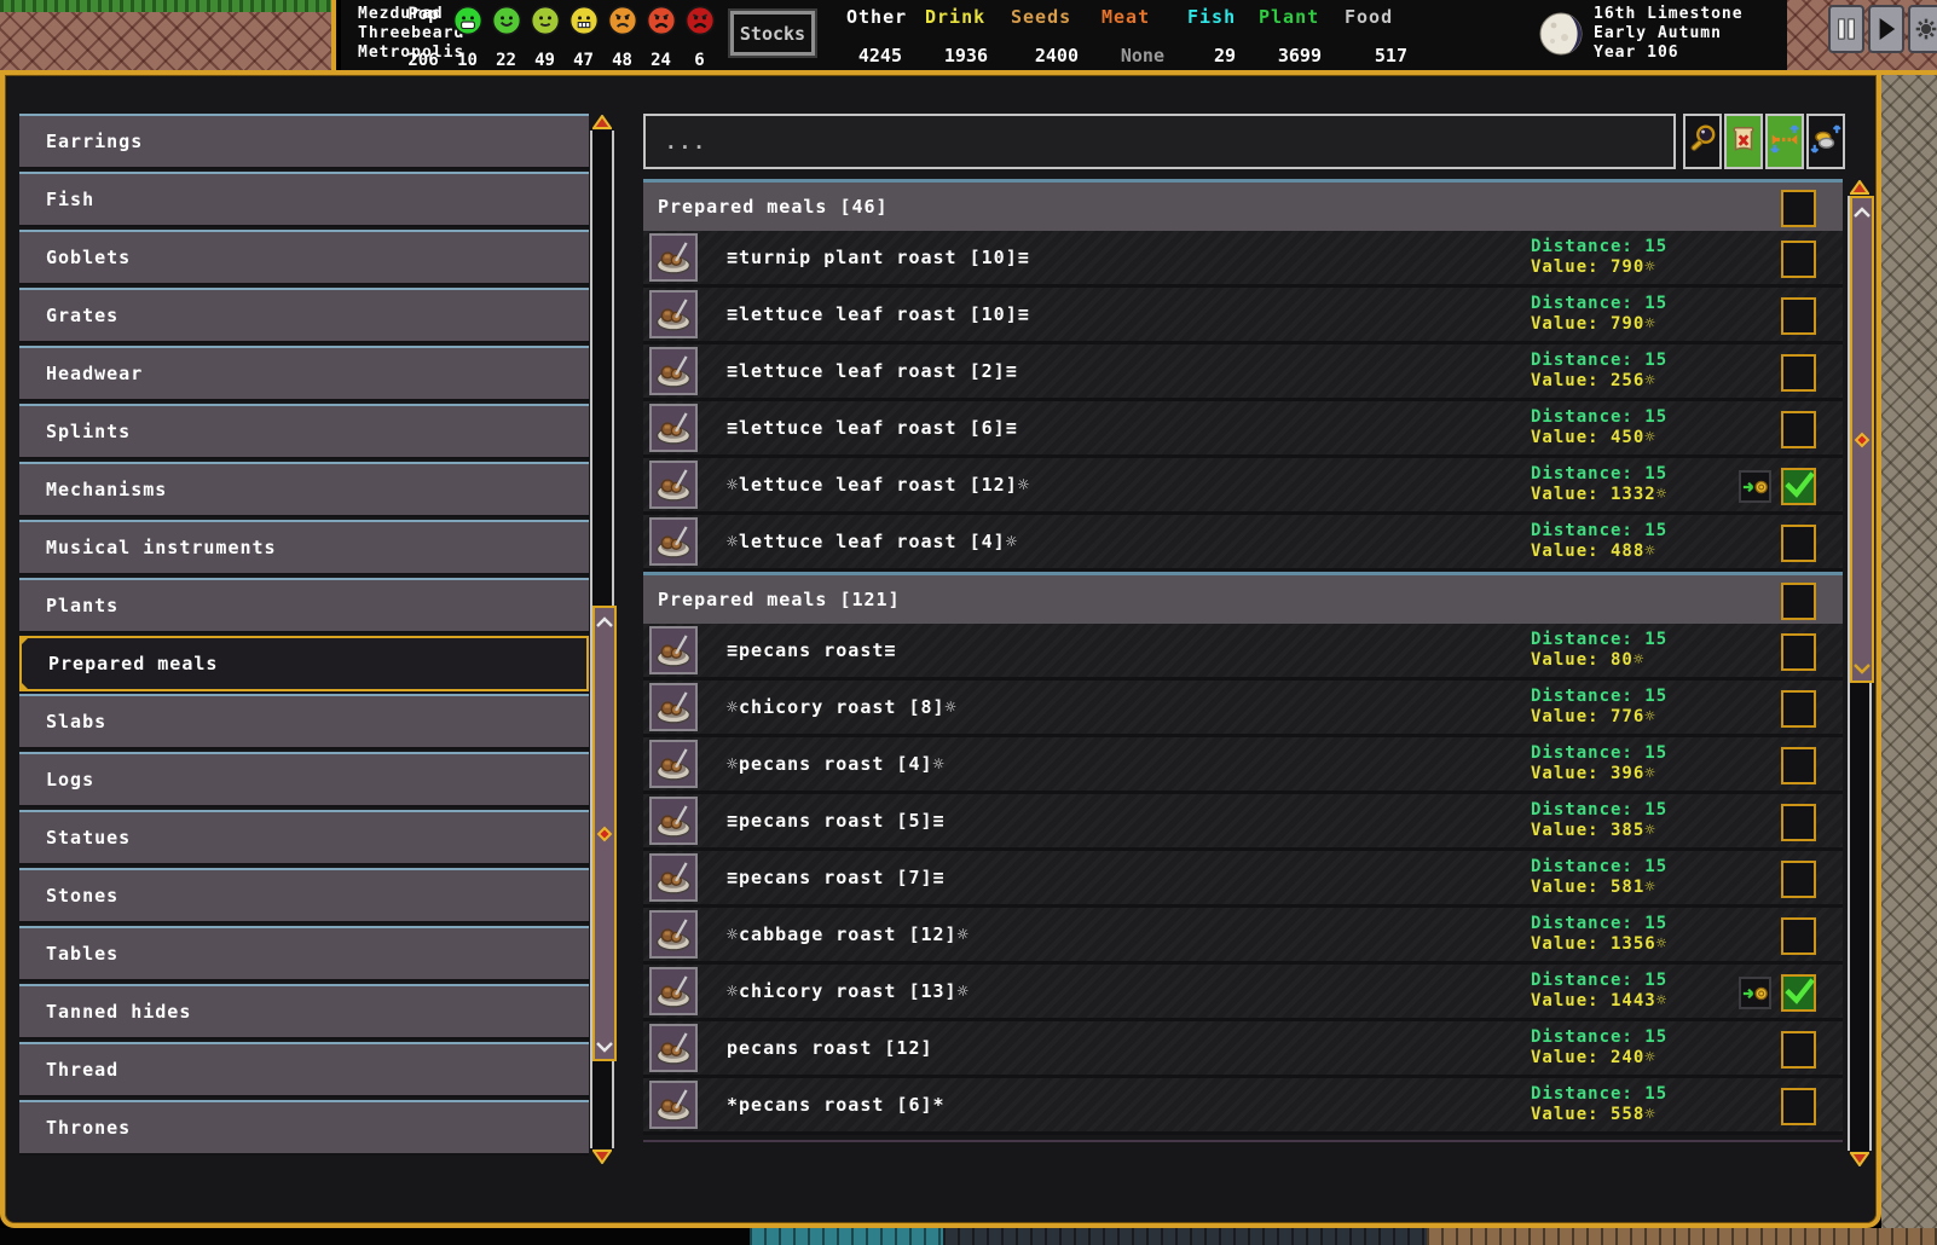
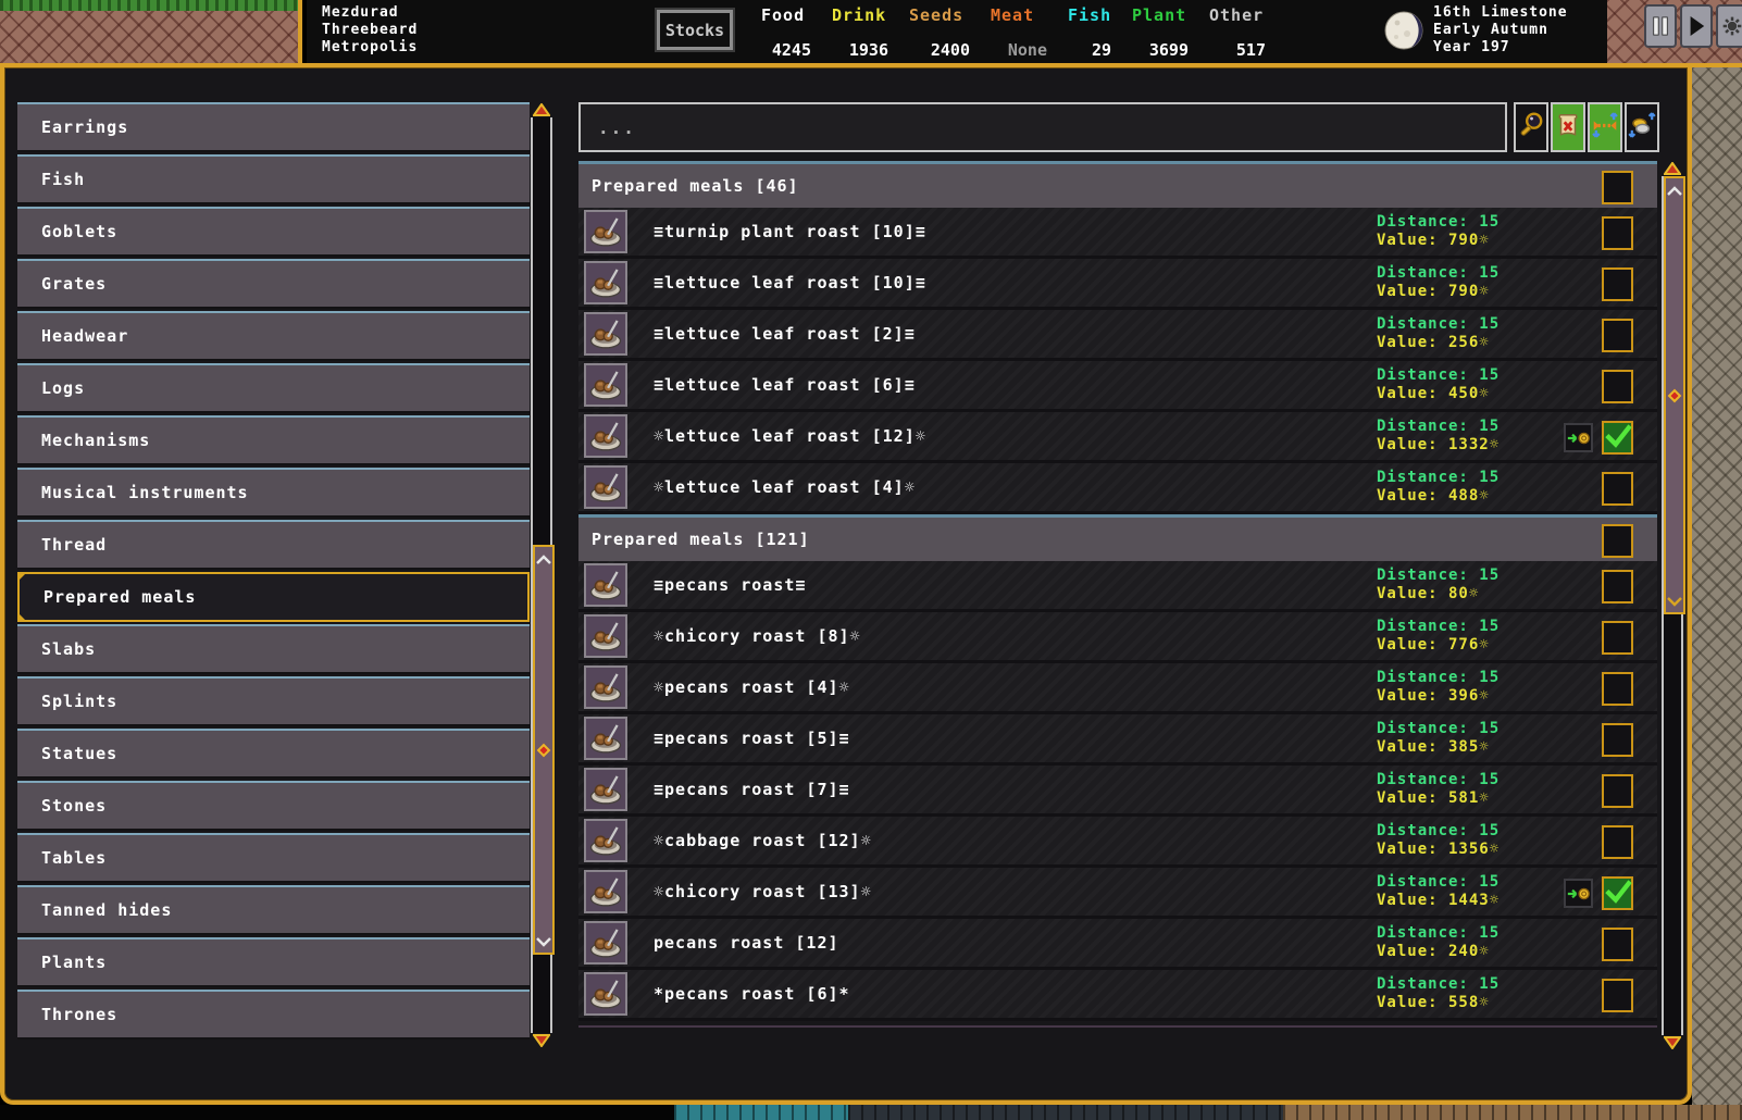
  Mezdurad
  Threebeard
  Metropolis
- Pop
- 206
- 10
- 22
- 49
- 47
- 48
- 24
- 6
  Stocks
- Other
+ Food
  4245
  Drink
  1936
  Seeds
  2400
  Meat
  None
  Fish
  29
  Plant
  3699
- Food
+ Other
  517
  16th Limestone
  Early Autumn
- Year 106
+ Year 197
  Earrings
  Fish
  Goblets
  Grates
  Headwear
- Splints
+ Logs
  Mechanisms
  Musical instruments
- Plants
+ Thread
  Prepared meals
  Slabs
- Logs
+ Splints
  Statues
  Stones
  Tables
  Tanned hides
- Thread
+ Plants
  Thrones
  ...
  Prepared meals [46]
  ≡turnip plant roast [10]≡
  Distance: 15
  Value: 790☼
  ≡lettuce leaf roast [10]≡
  Distance: 15
  Value: 790☼
  ≡lettuce leaf roast [2]≡
  Distance: 15
  Value: 256☼
  ≡lettuce leaf roast [6]≡
  Distance: 15
  Value: 450☼
  ☼lettuce leaf roast [12]☼
  Distance: 15
  Value: 1332☼
  ☼lettuce leaf roast [4]☼
  Distance: 15
  Value: 488☼
  Prepared meals [121]
  ≡pecans roast≡
  Distance: 15
  Value: 80☼
  ☼chicory roast [8]☼
  Distance: 15
  Value: 776☼
  ☼pecans roast [4]☼
  Distance: 15
  Value: 396☼
  ≡pecans roast [5]≡
  Distance: 15
  Value: 385☼
  ≡pecans roast [7]≡
  Distance: 15
  Value: 581☼
  ☼cabbage roast [12]☼
  Distance: 15
  Value: 1356☼
  ☼chicory roast [13]☼
  Distance: 15
  Value: 1443☼
  pecans roast [12]
  Distance: 15
  Value: 240☼
  *pecans roast [6]*
  Distance: 15
  Value: 558☼
